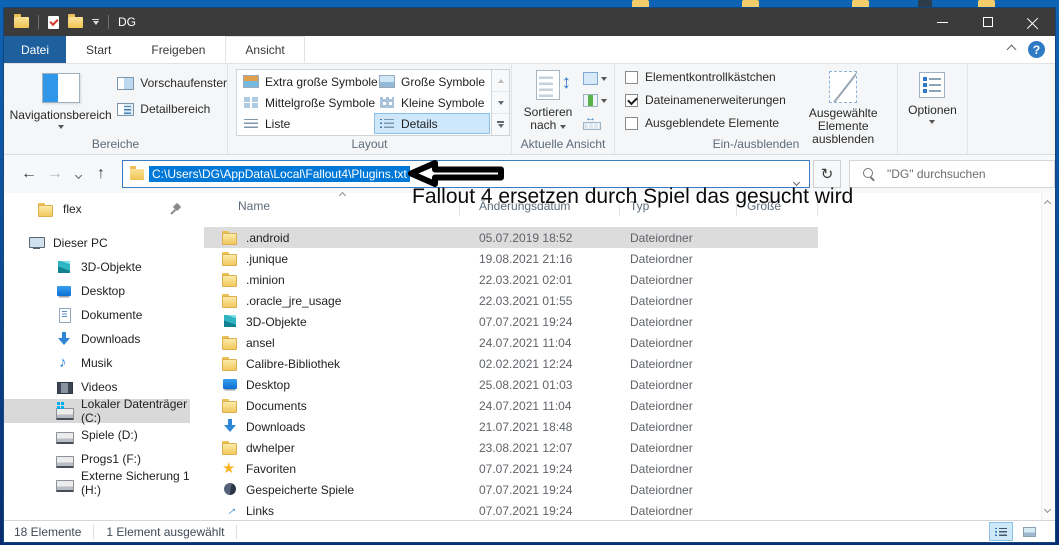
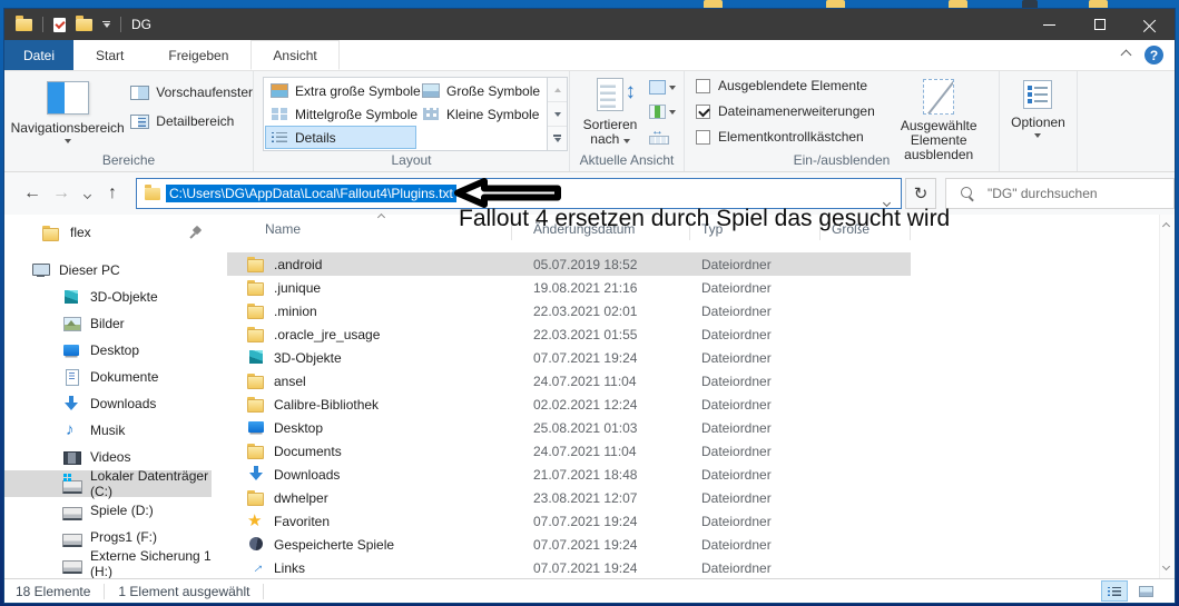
  DG
  Datei
  Start
  Freigeben
  Ansicht
  Navigationsbereich
  Vorschaufenster
  Detailbereich
  Bereiche
  Extra große Symbole
  Große Symbole
  Mittelgroße Symbole
  Kleine Symbole
- Liste
  Details
  Layout
  Sortieren
  nach
  Aktuelle Ansicht
- Elementkontrollkästchen
+ Ausgeblendete Elemente
  Dateinamenerweiterungen
- Ausgeblendete Elemente
+ Elementkontrollkästchen
  Ausgewählte
  Elemente ausblenden
  Ein-/ausblenden
  Optionen
  ←
  →
  ↑
  C:\Users\DG\AppData\Local\Fallout4\Plugins.txt
  "DG" durchsuchen
  flex
  Dieser PC
  3D-Objekte
+ Bilder
  Desktop
  Dokumente
  Downloads
  Musik
  Videos
  Lokaler Datenträger (C:)
  Spiele (D:)
  Progs1 (F:)
  Externe Sicherung 1 (H:)
  Name
  Änderungsdatum
  Typ
  Größe
  .android
  05.07.2019 18:52
  Dateiordner
  .junique
  19.08.2021 21:16
  Dateiordner
  .minion
  22.03.2021 02:01
  Dateiordner
  .oracle_jre_usage
  22.03.2021 01:55
  Dateiordner
  3D-Objekte
  07.07.2021 19:24
  Dateiordner
  ansel
  24.07.2021 11:04
  Dateiordner
  Calibre-Bibliothek
  02.02.2021 12:24
  Dateiordner
  Desktop
  25.08.2021 01:03
  Dateiordner
  Documents
  24.07.2021 11:04
  Dateiordner
  Downloads
  21.07.2021 18:48
  Dateiordner
  dwhelper
  23.08.2021 12:07
  Dateiordner
  Favoriten
  07.07.2021 19:24
  Dateiordner
  Gespeicherte Spiele
  07.07.2021 19:24
  Dateiordner
  Links
  07.07.2021 19:24
  Dateiordner
  18 Elemente
  1 Element ausgewählt
  Fallout 4 ersetzen durch Spiel das gesucht wird
